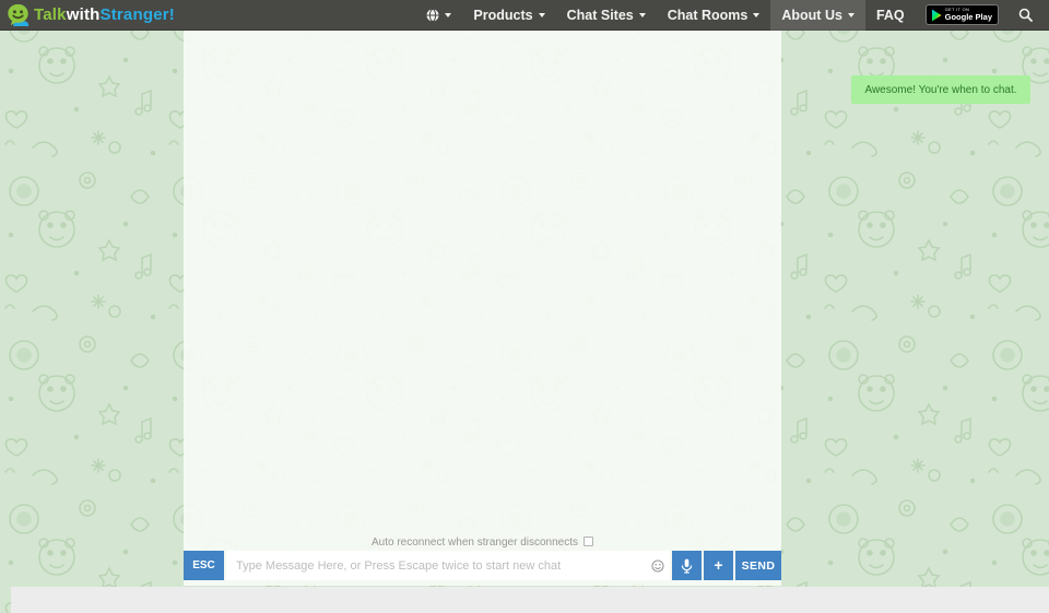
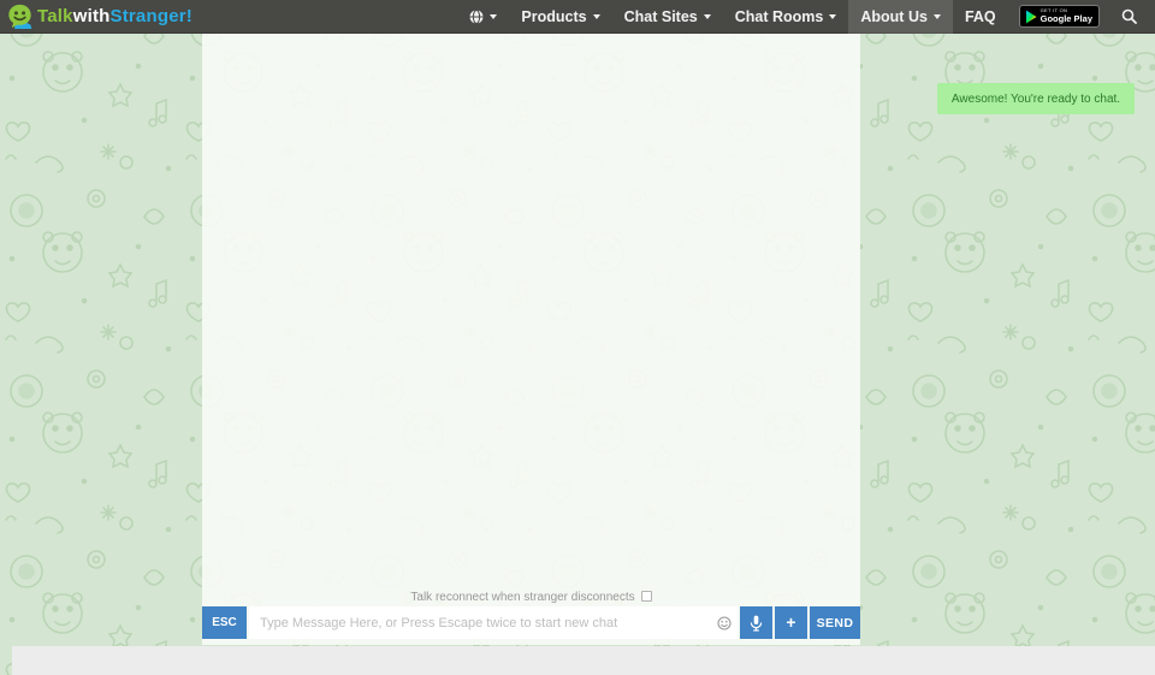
  TalkwithStranger!
  Products
  Chat Sites
  Chat Rooms
  About Us
  FAQ
  Google Play
- Auto reconnect when stranger disconnects
+ Talk reconnect when stranger disconnects
  ESC
  Type Message Here, or Press Escape twice to start new chat
  +
  SEND
- Awesome! You're when to chat.
+ Awesome! You're ready to chat.
